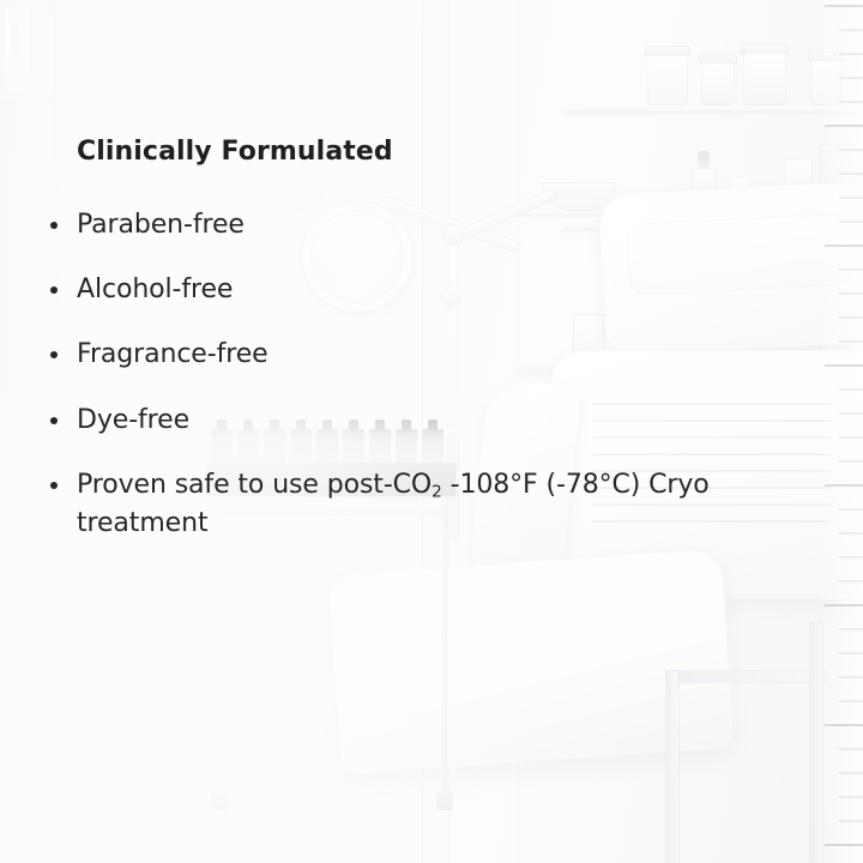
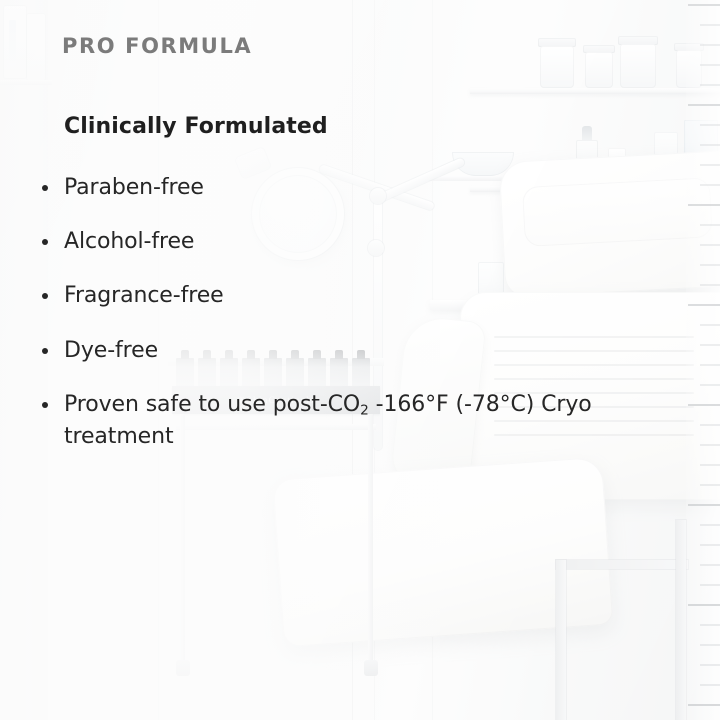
+ PRO FORMULA
  Clinically Formulated
  Paraben-free
  Alcohol-free
  Fragrance-free
  Dye-free
- Proven safe to use post-CO2 -108°F (-78°C) Cryo treatment
+ Proven safe to use post-CO2 -166°F (-78°C) Cryo treatment
